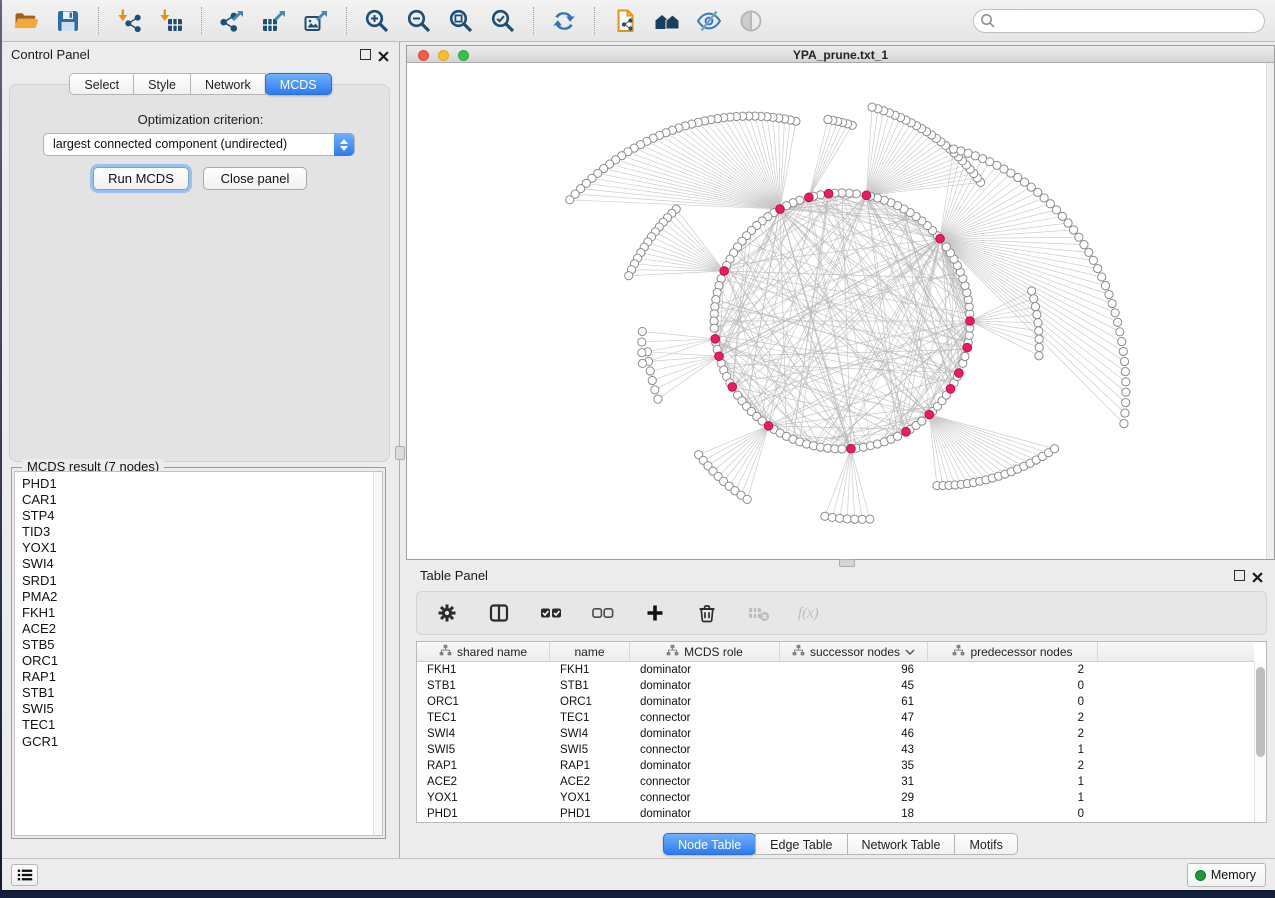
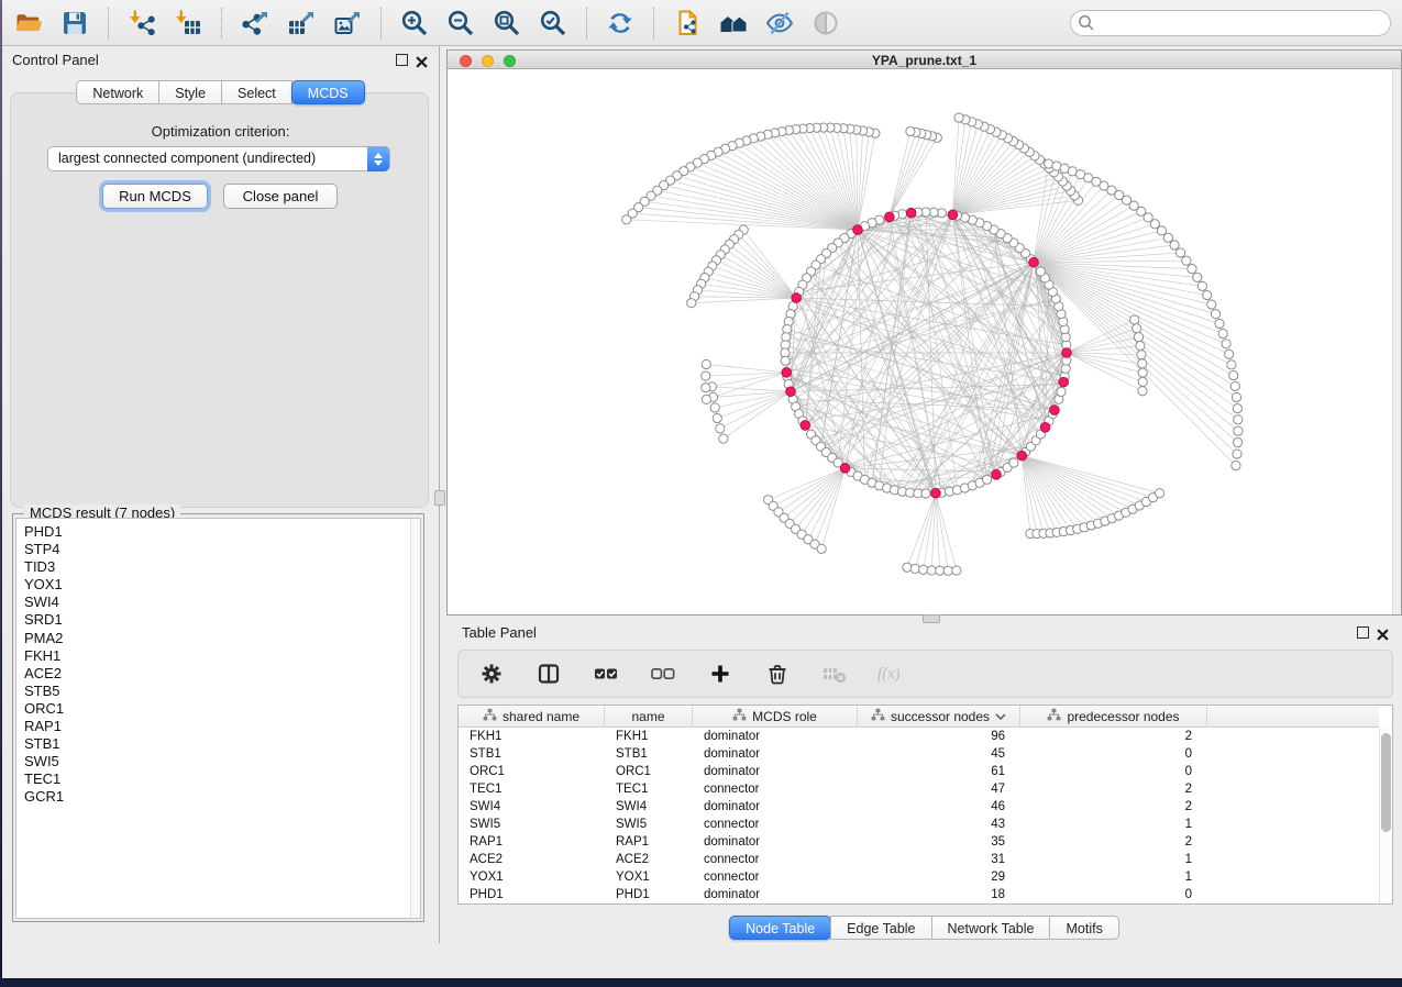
  Control Panel
- Select
+ Network
  Style
- Network
+ Select
  MCDS
  Optimization criterion:
  largest connected component (undirected)
  Run MCDS
  Close panel
  MCDS result (7 nodes)
  PHD1
- CAR1
  STP4
  TID3
  YOX1
  SWI4
  SRD1
  PMA2
  FKH1
  ACE2
  STB5
  ORC1
  RAP1
  STB1
  SWI5
  TEC1
  GCR1
  YPA_prune.txt_1
  Table Panel
  f(x)
  shared name
  name
  MCDS role
  successor nodes
  predecessor nodes
  FKH1
  FKH1
  dominator
  96
  2
  STB1
  STB1
  dominator
  45
  0
  ORC1
  ORC1
  dominator
  61
  0
  TEC1
  TEC1
  connector
  47
  2
  SWI4
  SWI4
  dominator
  46
  2
  SWI5
  SWI5
  connector
  43
  1
  RAP1
  RAP1
  dominator
  35
  2
  ACE2
  ACE2
  connector
  31
  1
  YOX1
  YOX1
  connector
  29
  1
  PHD1
  PHD1
  dominator
  18
  0
  Node Table
  Edge Table
  Network Table
  Motifs
- Memory
